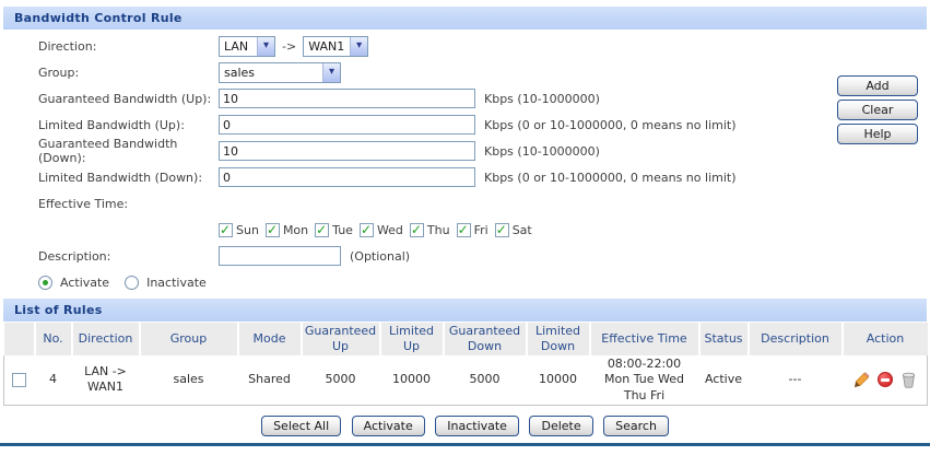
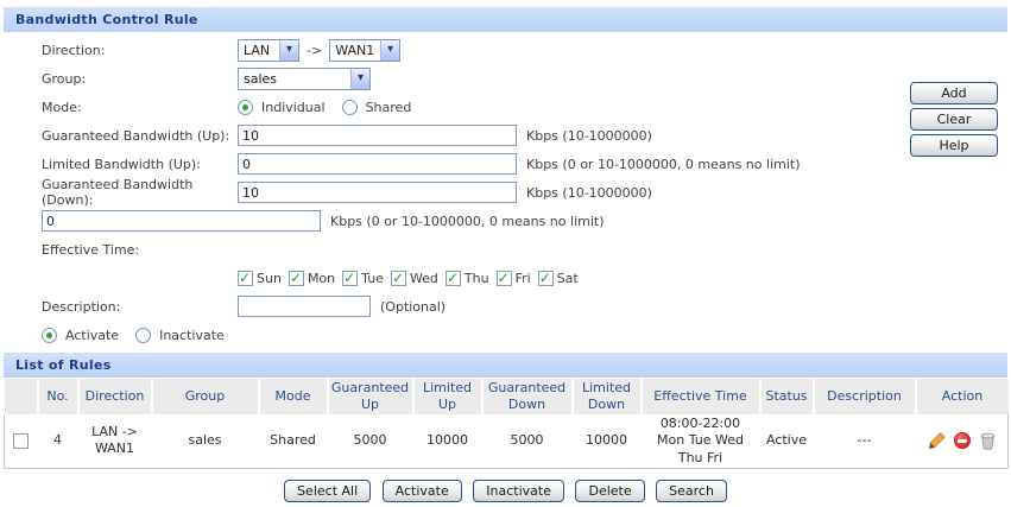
  Bandwidth Control Rule
  Direction:
  LAN
  ->
  WAN1
  Group:
  sales
+ Mode:
+ Individual
+ Shared
  Guaranteed Bandwidth (Up):
  10
  Kbps (10-1000000)
  Limited Bandwidth (Up):
  0
  Kbps (0 or 10-1000000, 0 means no limit)
  Guaranteed Bandwidth (Down):
  10
  Kbps (10-1000000)
- Limited Bandwidth (Down):
  0
  Kbps (0 or 10-1000000, 0 means no limit)
  Effective Time:
  Sun
  Mon
  Tue
  Wed
  Thu
  Fri
  Sat
  Description:
  (Optional)
  Activate
  Inactivate
  Add
  Clear
  Help
  List of Rules
  	No.	Direction	Group	Mode	Guaranteed Up	Limited Up	Guaranteed Down	Limited Down	Effective Time	Status	Description	Action
  	4	LAN -> WAN1	sales	Shared	5000	10000	5000	10000	08:00-22:00 Mon Tue Wed Thu Fri	Active	---
  Select All Activate Inactivate Delete Search
